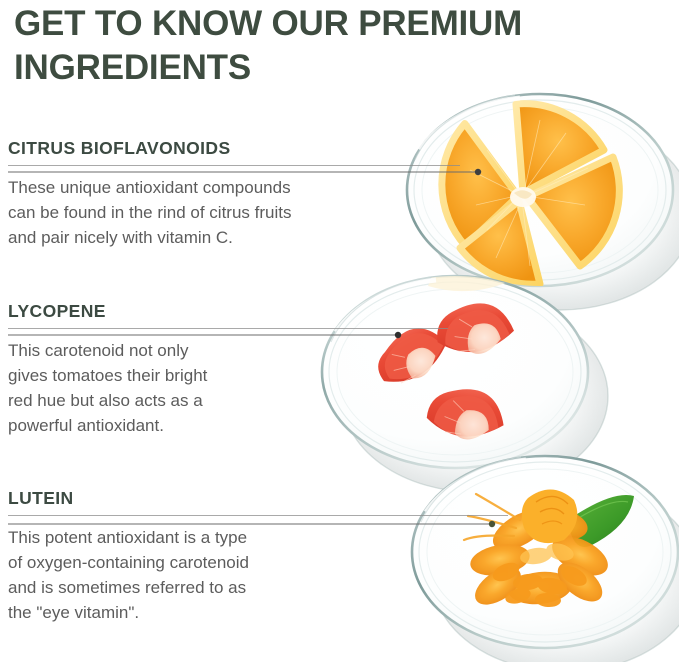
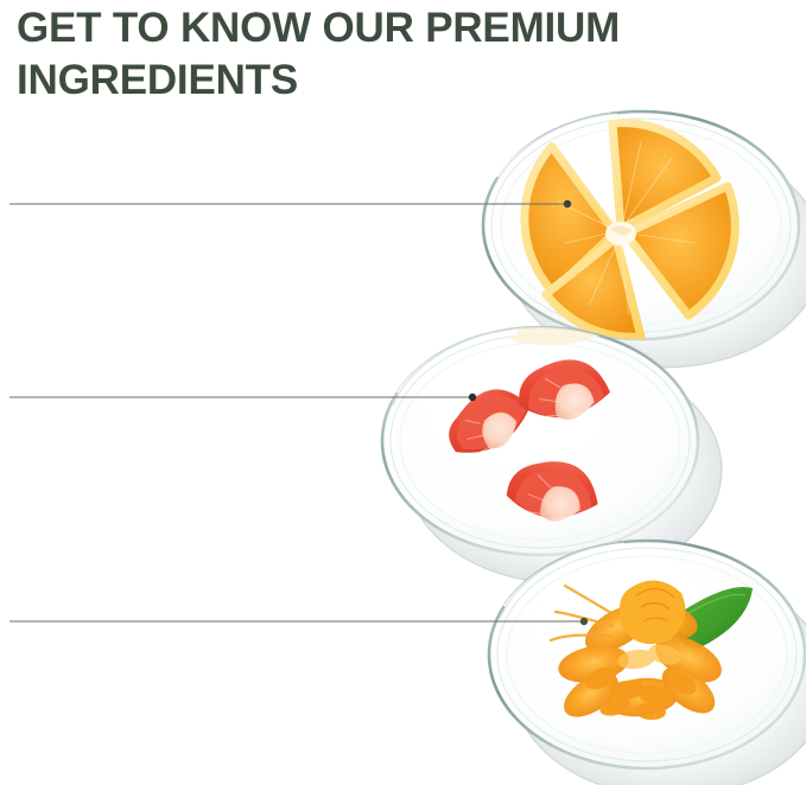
  GET TO KNOW OUR PREMIUM
  INGREDIENTS
- CITRUS BIOFLAVONOIDS
- These unique antioxidant compounds
- can be found in the rind of citrus fruits
- and pair nicely with vitamin C.
- LYCOPENE
- This carotenoid not only
- gives tomatoes their bright
- red hue but also acts as a
- powerful antioxidant.
- LUTEIN
- This potent antioxidant is a type
- of oxygen-containing carotenoid
- and is sometimes referred to as
- the "eye vitamin".
